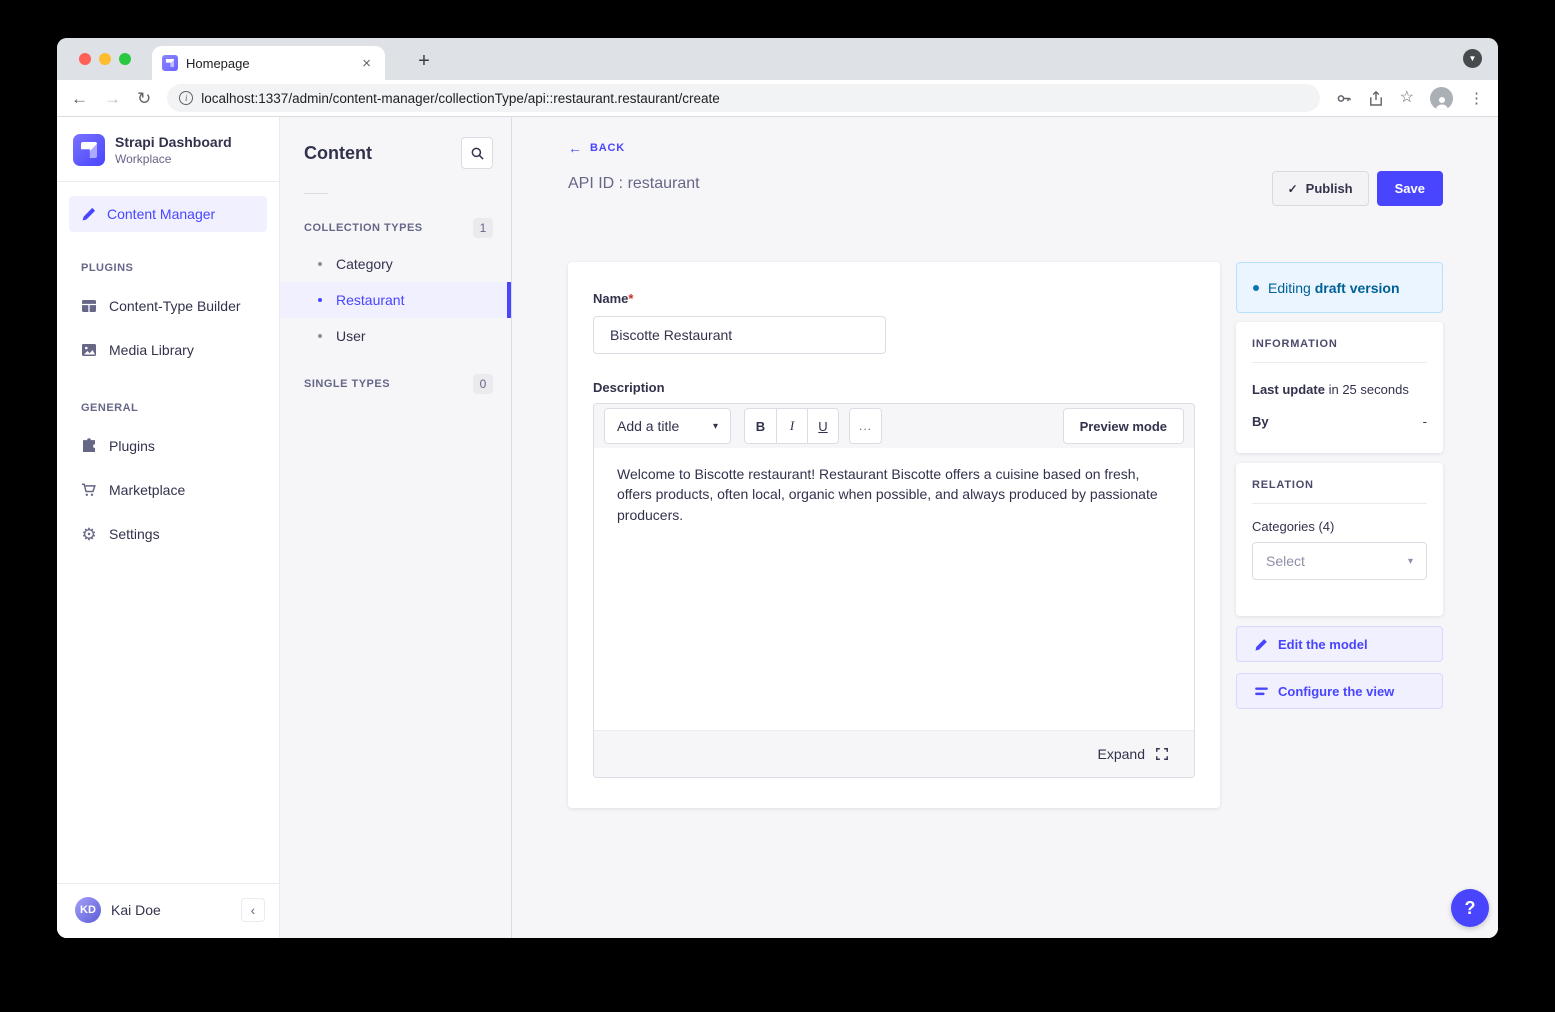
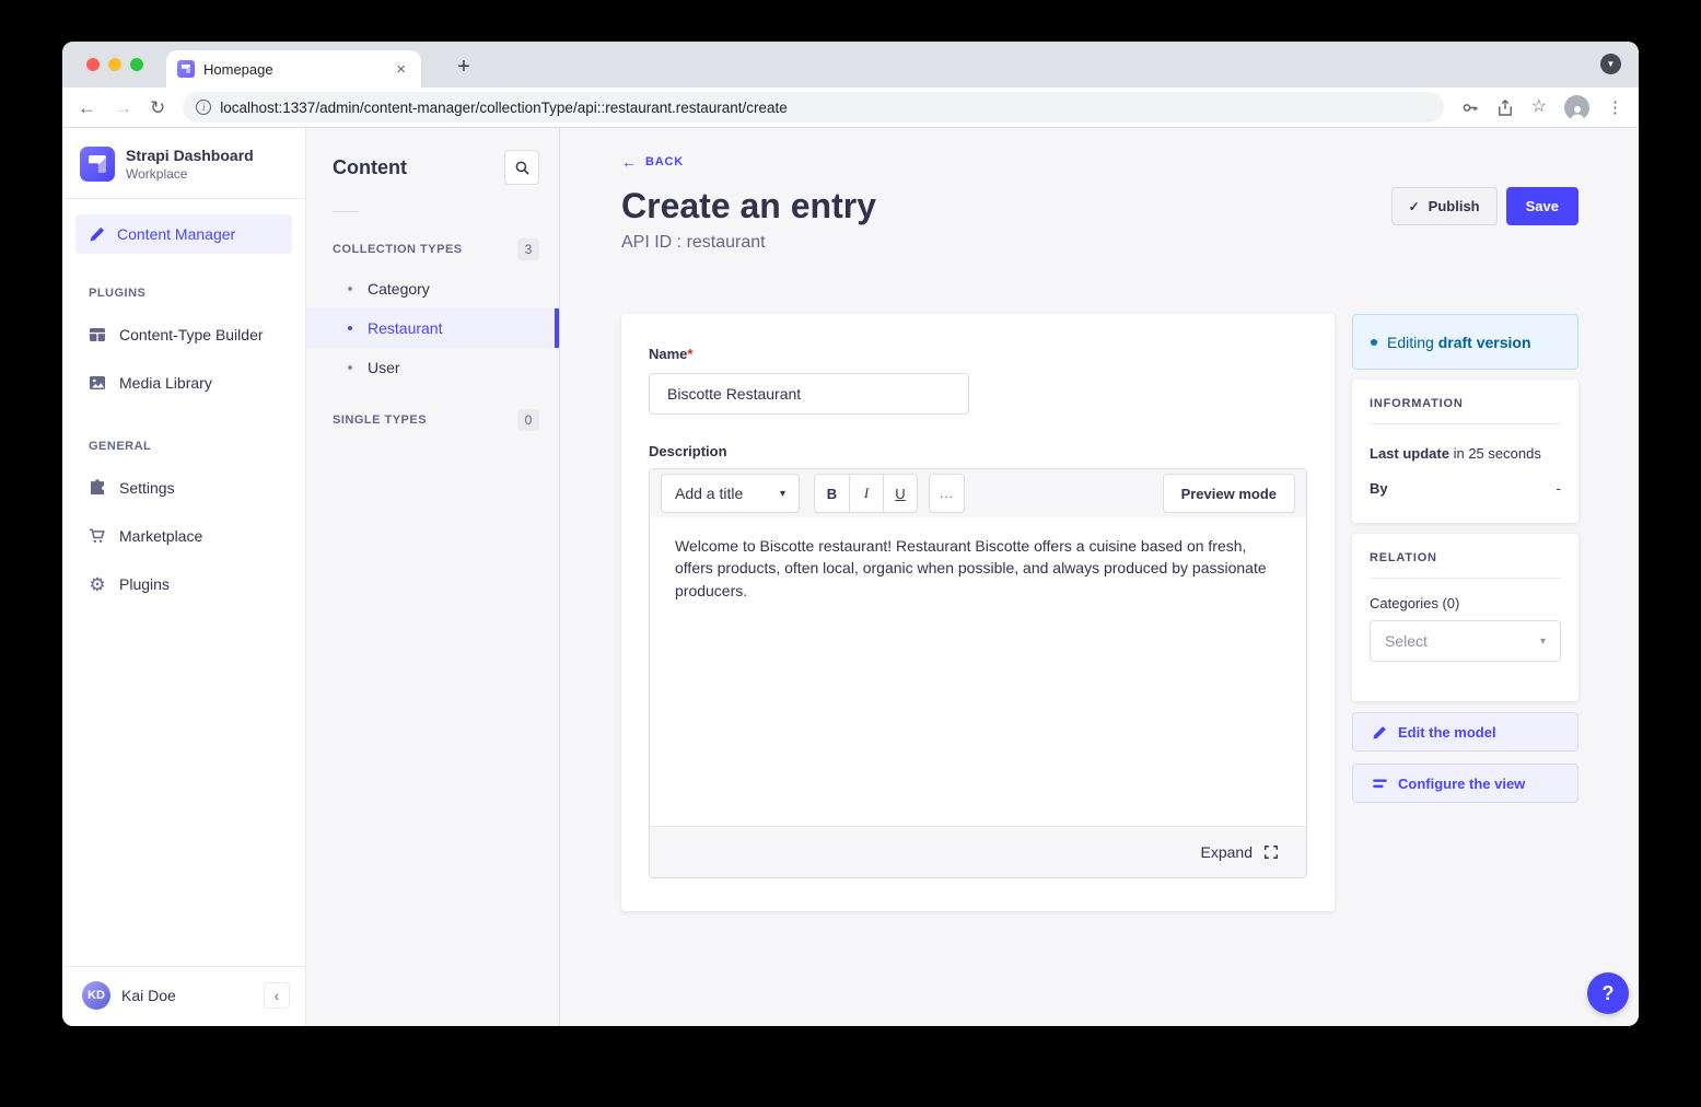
  Homepage
  ×
  +
  ▼
  ←
  →
  ↻
  i
  localhost:1337/admin/content-manager/collectionType/api::restaurant.restaurant/create
  ☆
  ⋮
  Strapi Dashboard
  Workplace
  Content Manager
  PLUGINS
  Content-Type Builder
  Media Library
  GENERAL
- Plugins
+ Settings
  Marketplace
  ⚙
- Settings
+ Plugins
  KD
  Kai Doe
  ‹
  Content
  COLLECTION TYPES
- 1
+ 3
  Category
  Restaurant
  User
  SINGLE TYPES
  0
  ←
  BACK
+ Create an entry
  API ID : restaurant
  ✓
  Publish
  Save
  Name*
  Biscotte Restaurant
  Description
  Add a title
  ▾
  B
  I
  U
  ...
  Preview mode
  Welcome to Biscotte restaurant! Restaurant Biscotte offers a cuisine based on fresh, offers products, often local, organic when possible, and always produced by passionate producers.
  Expand
  Editing draft version
  INFORMATION
  Last update in 25 seconds
  By
  -
  RELATION
- Categories (4)
+ Categories (0)
  Select
  ▾
  Edit the model
  Configure the view
  ?
